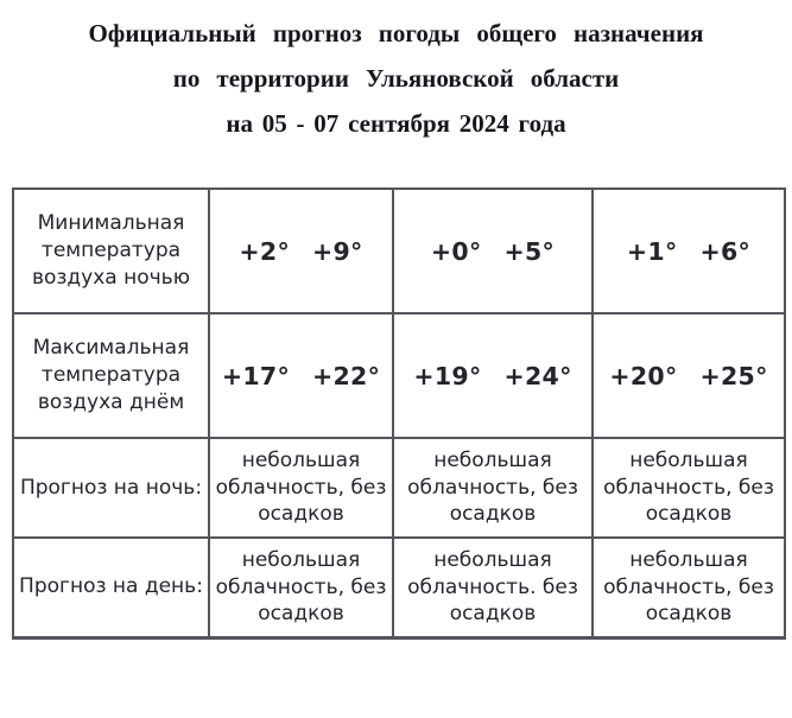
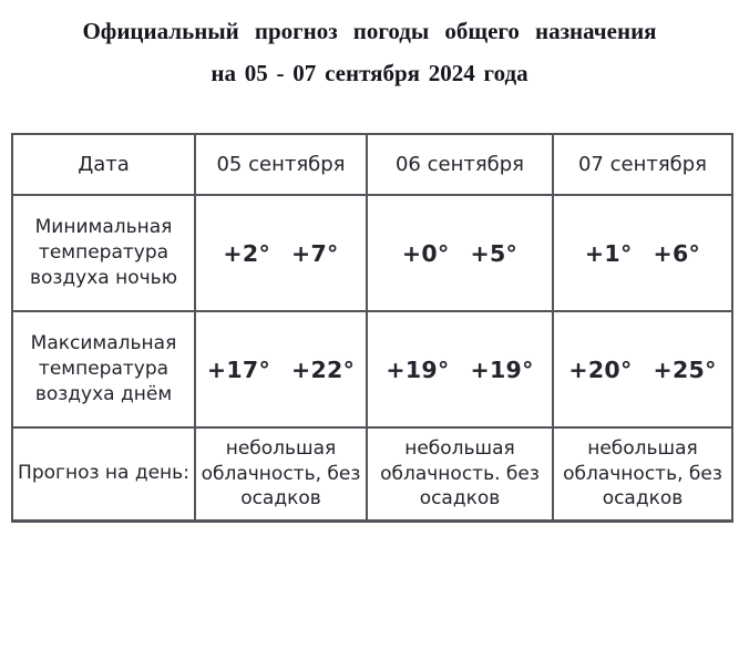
  Официальный прогноз погоды общего назначения
- по территории Ульяновской области
  на 05 - 07 сентября 2024 года
+ Дата	05 сентября	06 сентября	07 сентября
- Минимальная температура воздуха ночью	+2° +9°	+0° +5°	+1° +6°
+ Минимальная температура воздуха ночью	+2° +7°	+0° +5°	+1° +6°
- Максимальная температура воздуха днём	+17° +22°	+19° +24°	+20° +25°
+ Максимальная температура воздуха днём	+17° +22°	+19° +19°	+20° +25°
- Прогноз на ночь:	небольшая облачность, без осадков	небольшая облачность, без осадков	небольшая облачность, без осадков
  Прогноз на день:	небольшая облачность, без осадков	небольшая облачность. без осадков	небольшая облачность, без осадков
